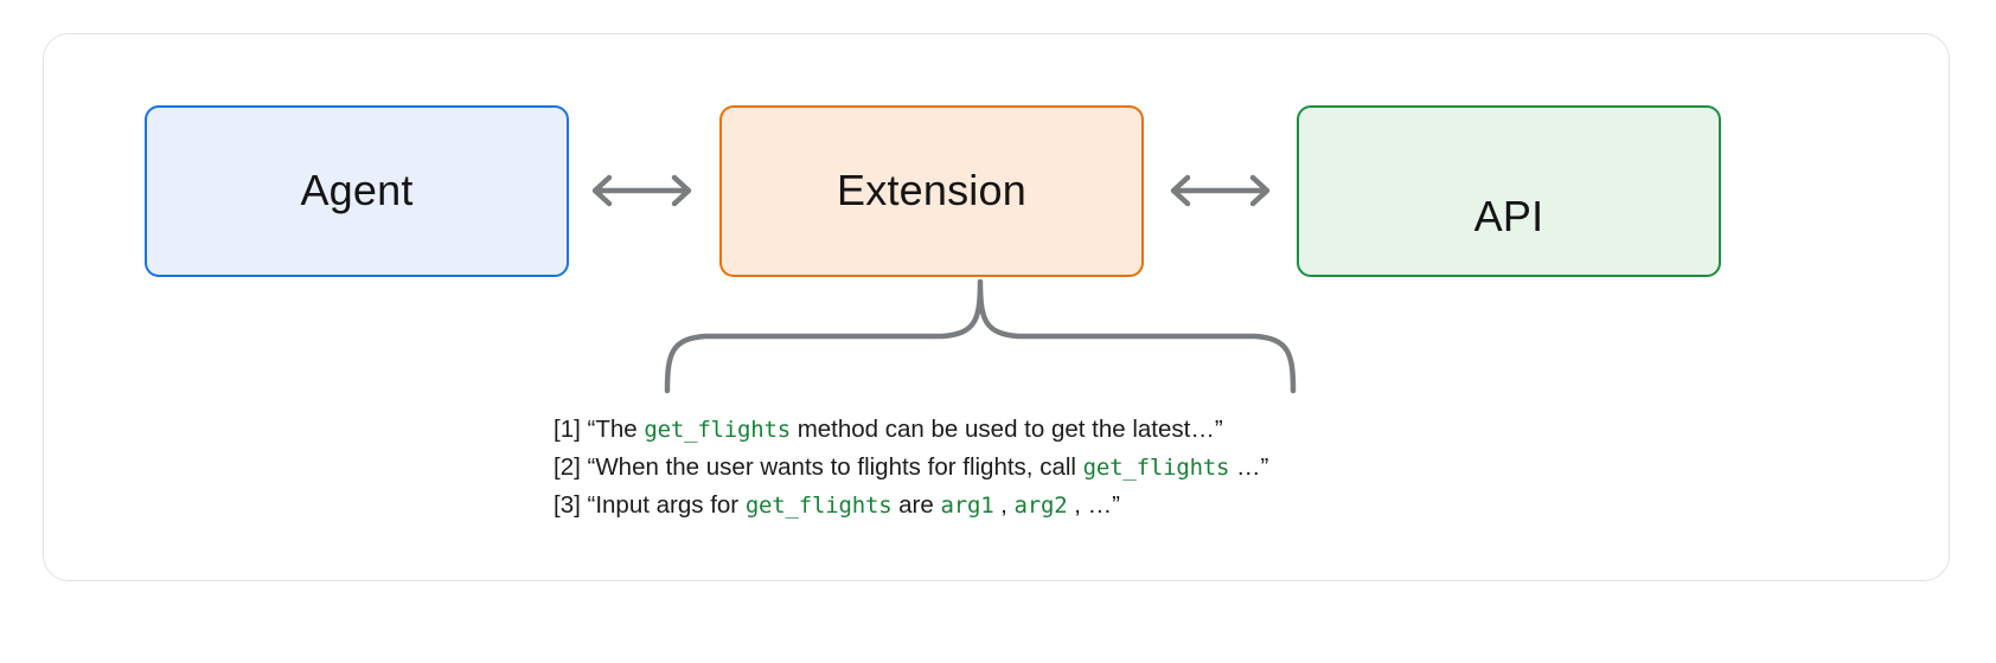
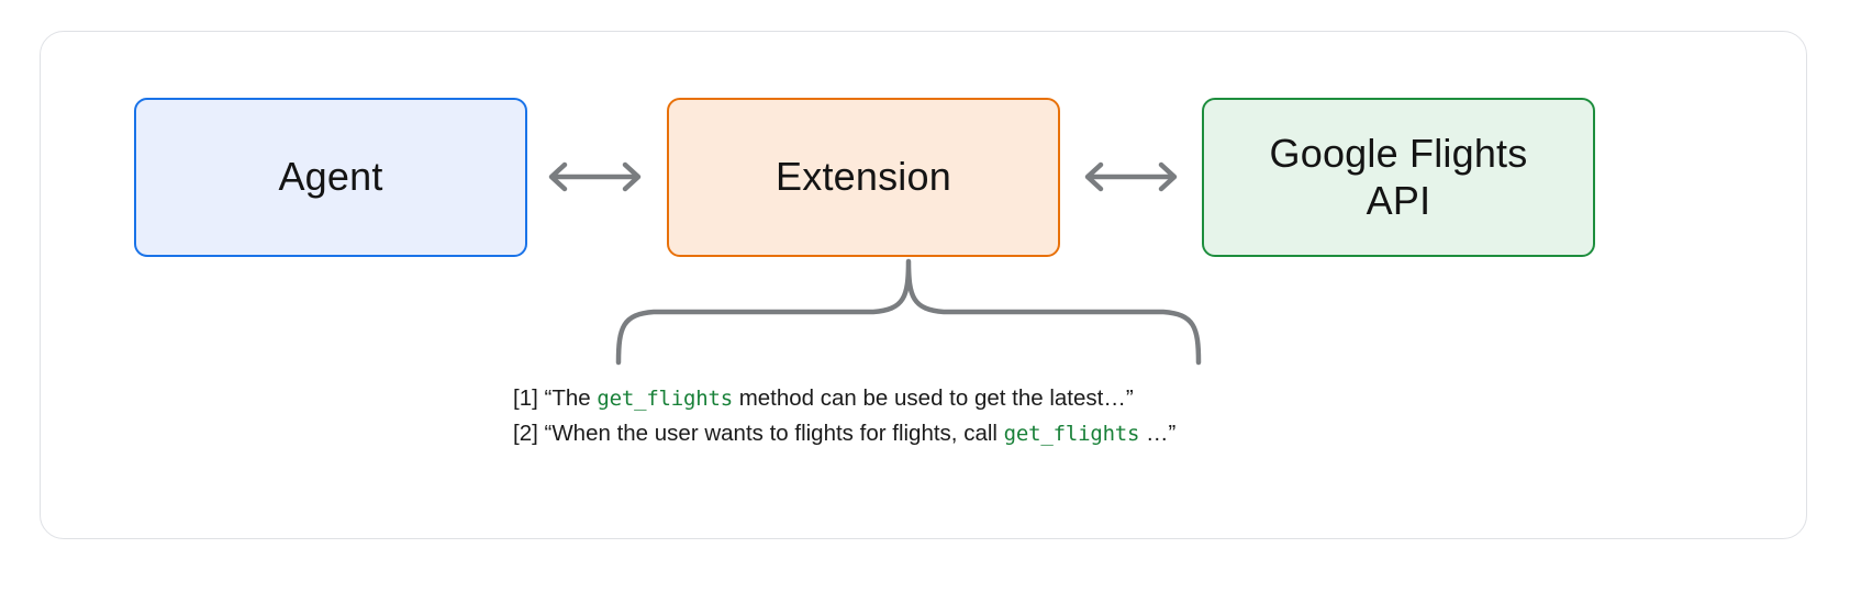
  Agent
  Extension
+ Google Flights
  API
  [1] “The get_flights method can be used to get the latest…”
  [2] “When the user wants to flights for flights, call get_flights …”
- [3] “Input args for get_flights are arg1 , arg2 , …”
